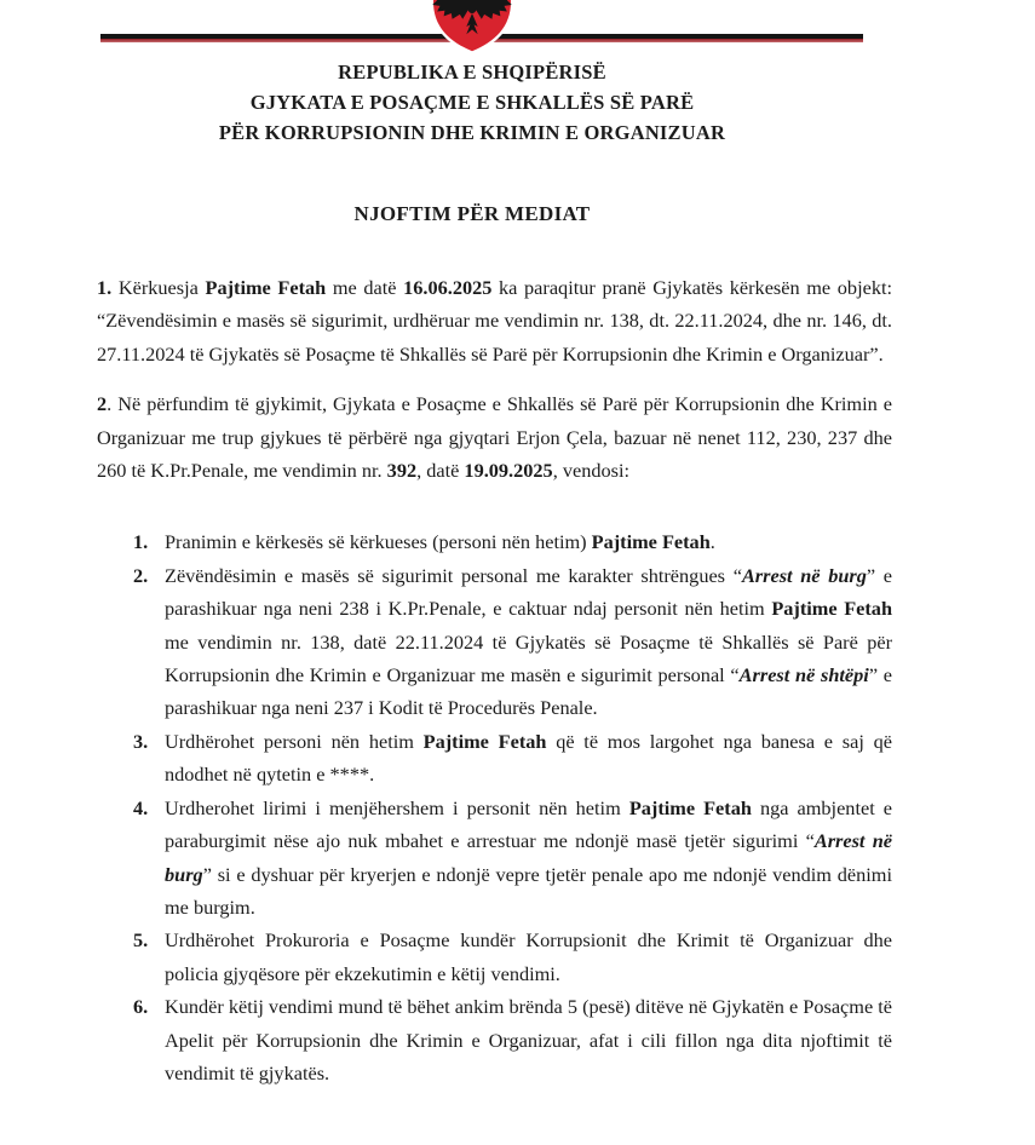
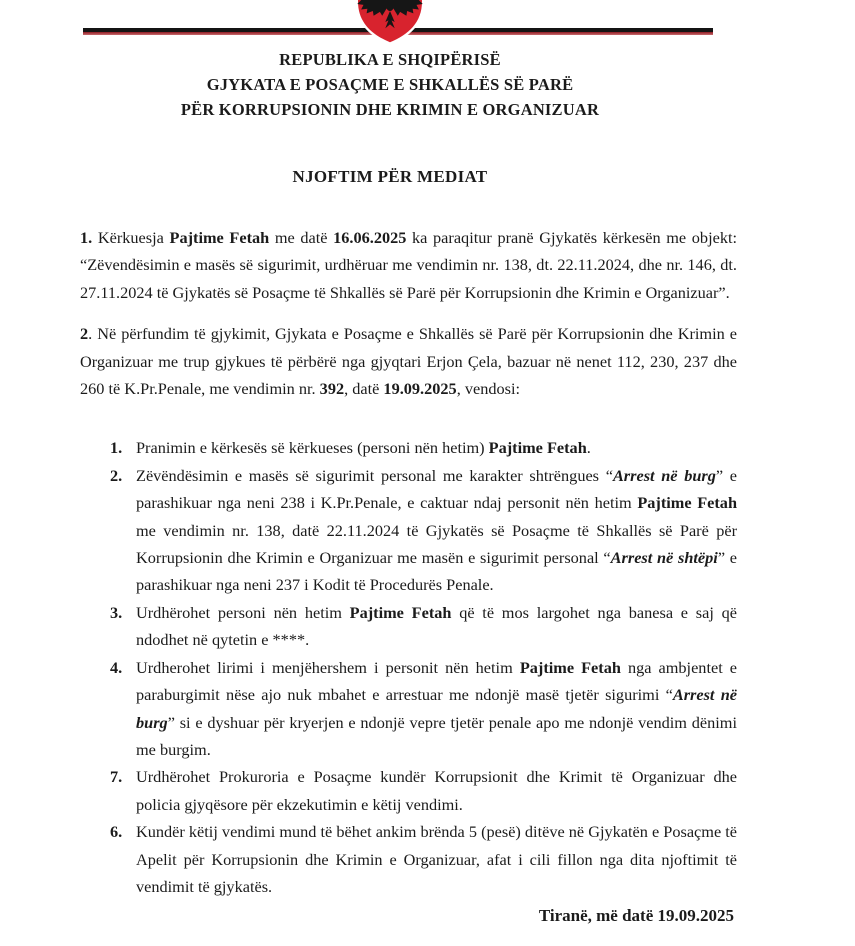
  REPUBLIKA E SHQIPËRISË
  GJYKATA E POSAÇME E SHKALLËS SË PARË
  PËR KORRUPSIONIN DHE KRIMIN E ORGANIZUAR
  NJOFTIM PËR MEDIAT
  1. Kërkuesja Pajtime Fetah me datë 16.06.2025 ka paraqitur pranë Gjykatës kërkesën me objekt: “Zëvendësimin e masës së sigurimit, urdhëruar me vendimin nr. 138, dt. 22.11.2024, dhe nr. 146, dt. 27.11.2024 të Gjykatës së Posaçme të Shkallës së Parë për Korrupsionin dhe Krimin e Organizuar”.
  2. Në përfundim të gjykimit, Gjykata e Posaçme e Shkallës së Parë për Korrupsionin dhe Krimin e Organizuar me trup gjykues të përbërë nga gjyqtari Erjon Çela, bazuar në nenet 112, 230, 237 dhe 260 të K.Pr.Penale, me vendimin nr. 392, datë 19.09.2025, vendosi:
  1.
  Pranimin e kërkesës së kërkueses (personi nën hetim) Pajtime Fetah.
  2.
  Zëvëndësimin e masës së sigurimit personal me karakter shtrëngues “Arrest në burg” e parashikuar nga neni 238 i K.Pr.Penale, e caktuar ndaj personit nën hetim Pajtime Fetah me vendimin nr. 138, datë 22.11.2024 të Gjykatës së Posaçme të Shkallës së Parë për Korrupsionin dhe Krimin e Organizuar me masën e sigurimit personal “Arrest në shtëpi” e parashikuar nga neni 237 i Kodit të Procedurës Penale.
  3.
  Urdhërohet personi nën hetim Pajtime Fetah që të mos largohet nga banesa e saj që ndodhet në qytetin e ****.
  4.
  Urdherohet lirimi i menjëhershem i personit nën hetim Pajtime Fetah nga ambjentet e paraburgimit nëse ajo nuk mbahet e arrestuar me ndonjë masë tjetër sigurimi “Arrest në burg” si e dyshuar për kryerjen e ndonjë vepre tjetër penale apo me ndonjë vendim dënimi me burgim.
- 5.
+ 7.
  Urdhërohet Prokuroria e Posaçme kundër Korrupsionit dhe Krimit të Organizuar dhe policia gjyqësore për ekzekutimin e këtij vendimi.
  6.
  Kundër këtij vendimi mund të bëhet ankim brënda 5 (pesë) ditëve në Gjykatën e Posaçme të Apelit për Korrupsionin dhe Krimin e Organizuar, afat i cili fillon nga dita njoftimit të vendimit të gjykatës.
+ Tiranë, më datë 19.09.2025
